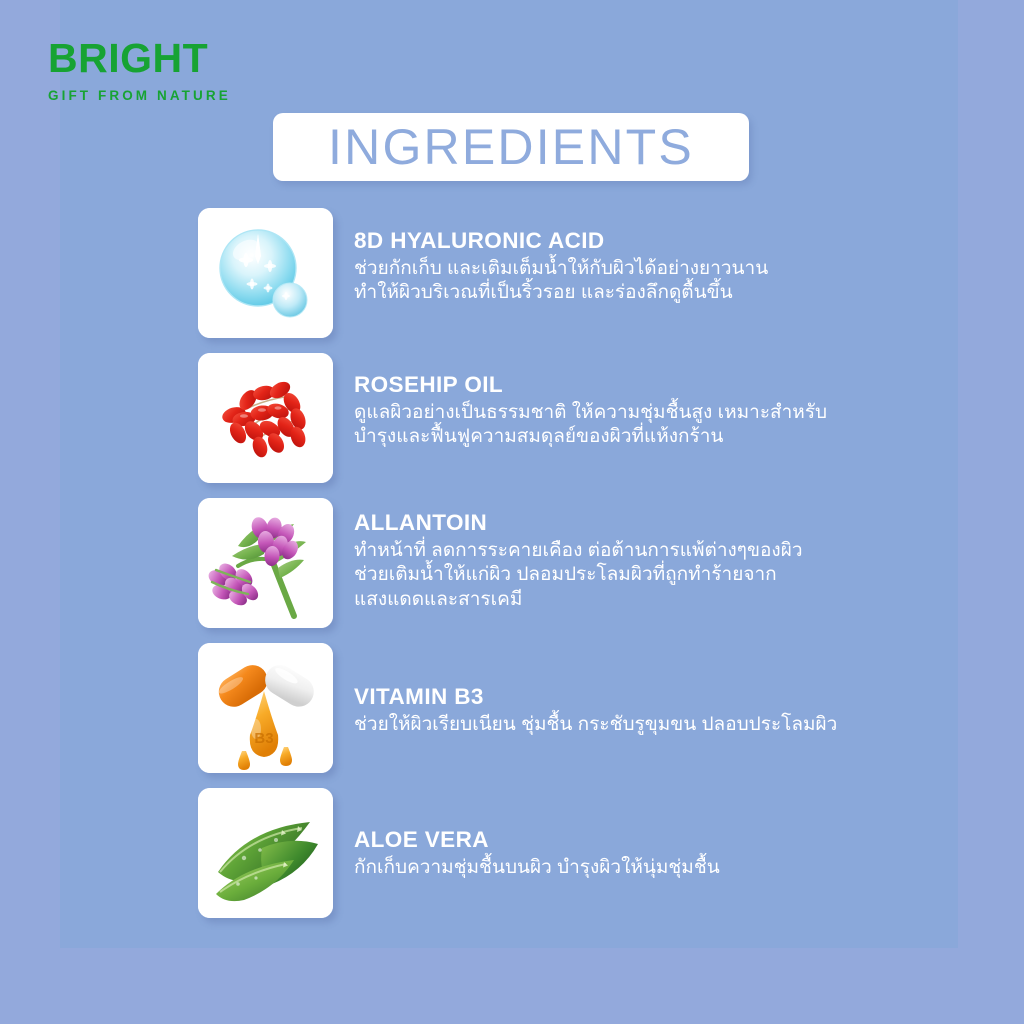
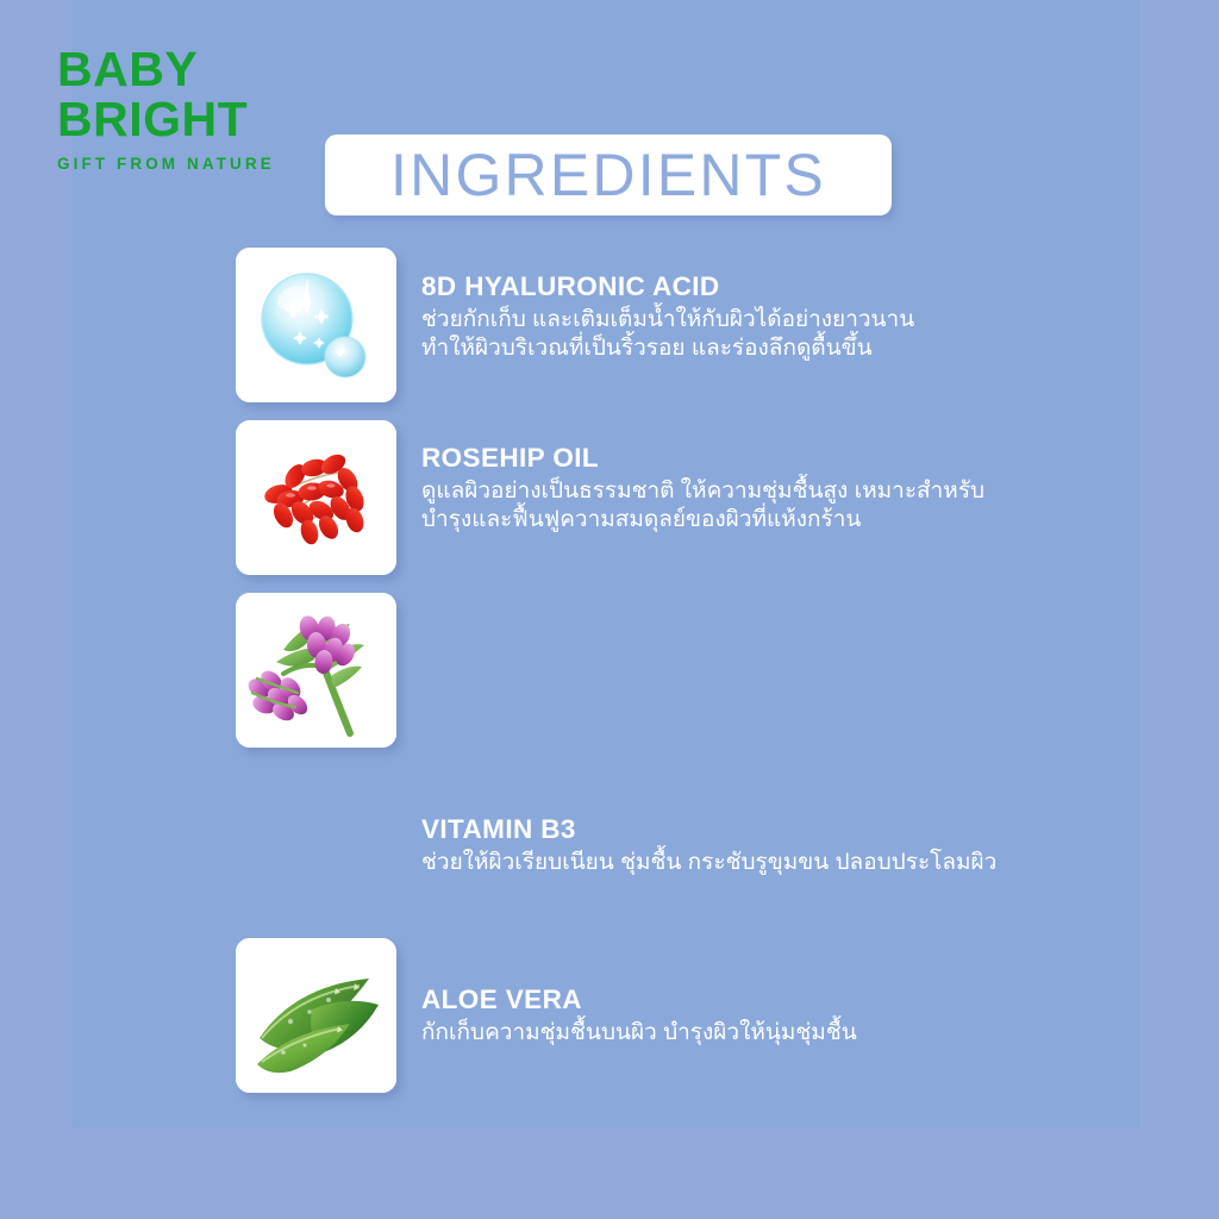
+ BABY
  BRIGHT
  GIFT FROM NATURE
  INGREDIENTS
  8D HYALURONIC ACID
  ช่วยกักเก็บ และเติมเต็มน้ำให้กับผิวได้อย่างยาวนาน
  ทำให้ผิวบริเวณที่เป็นริ้วรอย และร่องลึกดูตื้นขึ้น
  ROSEHIP OIL
  ดูแลผิวอย่างเป็นธรรมชาติ ให้ความชุ่มชื้นสูง เหมาะสำหรับ
  บำรุงและฟื้นฟูความสมดุลย์ของผิวที่แห้งกร้าน
- ALLANTOIN
- ทำหน้าที่ ลดการระคายเคือง ต่อต้านการแพ้ต่างๆของผิว
- ช่วยเติมน้ำให้แก่ผิว ปลอมประโลมผิวที่ถูกทำร้ายจาก
- แสงแดดและสารเคมี
- B3
  VITAMIN B3
  ช่วยให้ผิวเรียบเนียน ชุ่มชื้น กระชับรูขุมขน ปลอบประโลมผิว
  ALOE VERA
  กักเก็บความชุ่มชื้นบนผิว บำรุงผิวให้นุ่มชุ่มชื้น
